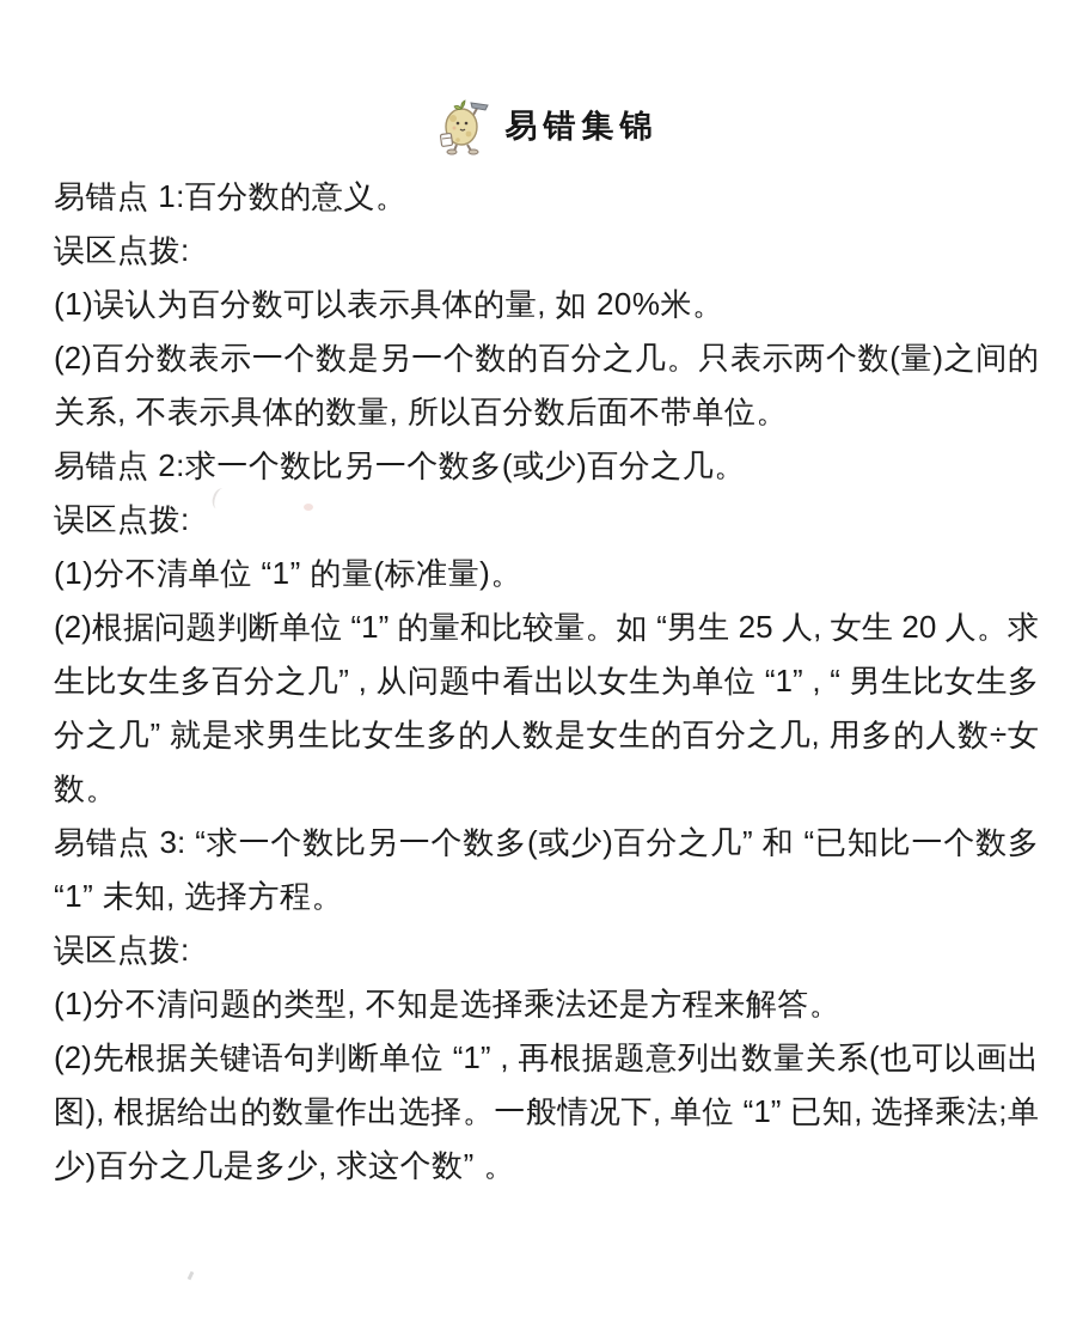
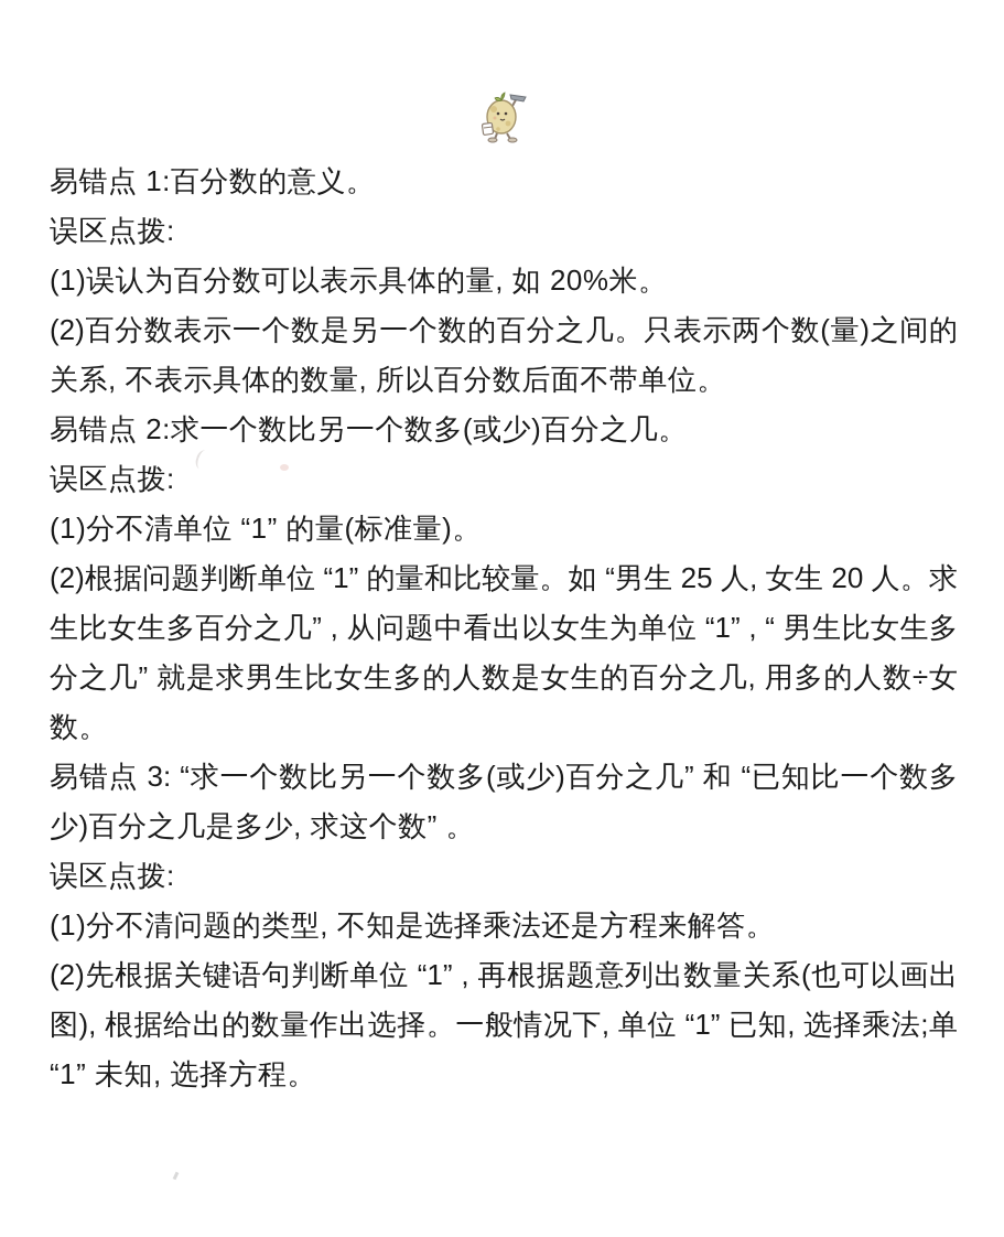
- 易错集锦
  易错点 1:百分数的意义。
  误区点拨:
  (1)误认为百分数可以表示具体的量, 如 20%米。
  (2)百分数表示一个数是另一个数的百分之几。只表示两个数(量)之间的
  关系, 不表示具体的数量, 所以百分数后面不带单位。
  易错点 2:求一个数比另一个数多(或少)百分之几。
  误区点拨:
  (1)分不清单位 “1” 的量(标准量)。
  (2)根据问题判断单位 “1” 的量和比较量。如 “男生 25 人, 女生 20 人。求
  生比女生多百分之几” , 从问题中看出以女生为单位 “1” , “ 男生比女生多
  分之几” 就是求男生比女生多的人数是女生的百分之几, 用多的人数÷女
  数。
  易错点 3: “求一个数比另一个数多(或少)百分之几” 和 “已知比一个数多
- “1” 未知, 选择方程。
+ 少)百分之几是多少, 求这个数” 。
  误区点拨:
  (1)分不清问题的类型, 不知是选择乘法还是方程来解答。
  (2)先根据关键语句判断单位 “1” , 再根据题意列出数量关系(也可以画出
  图), 根据给出的数量作出选择。一般情况下, 单位 “1” 已知, 选择乘法;单
- 少)百分之几是多少, 求这个数” 。
+ “1” 未知, 选择方程。
